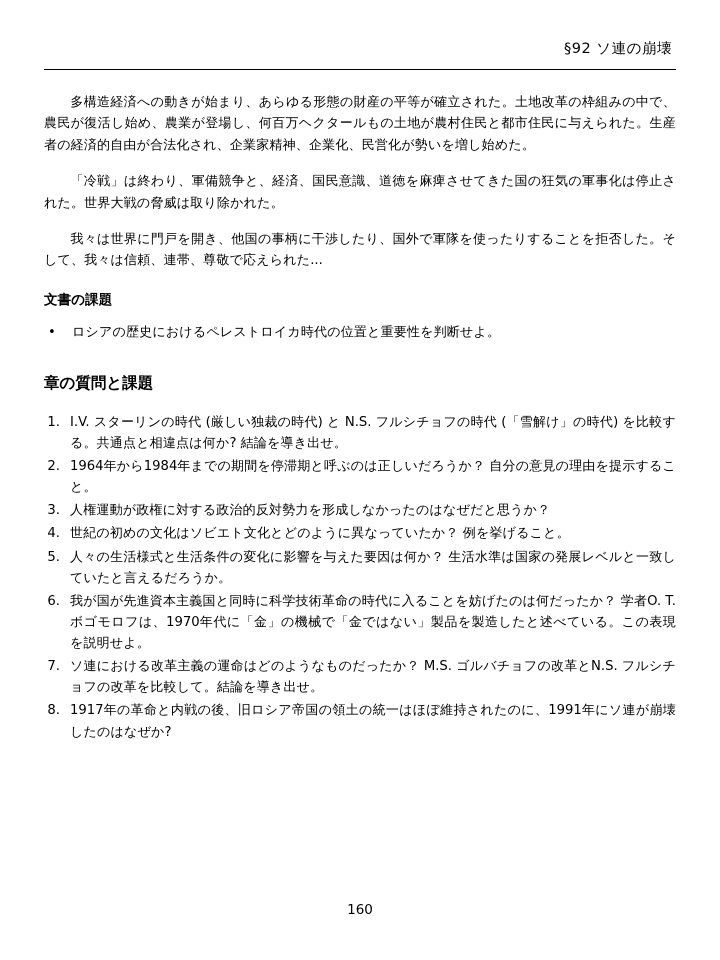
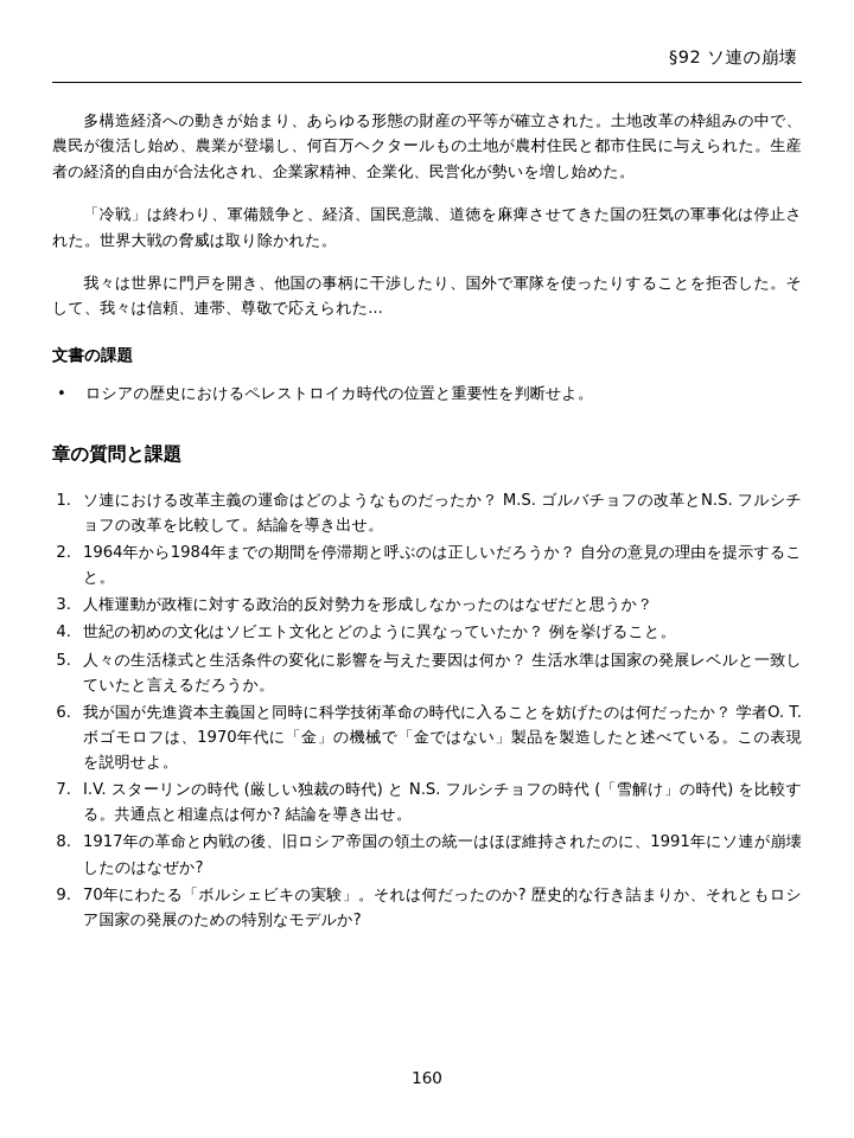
  §92 ソ連の崩壊
  多構造経済への動きが始まり、あらゆる形態の財産の平等が確立された。土地改革の枠組みの中で、農民が復活し始め、農業が登場し、何百万ヘクタールもの土地が農村住民と都市住民に与えられた。生産者の経済的自由が合法化され、企業家精神、企業化、民営化が勢いを増し始めた。
  「冷戦」は終わり、軍備競争と、経済、国民意識、道徳を麻痺させてきた国の狂気の軍事化は停止された。世界大戦の脅威は取り除かれた。
  我々は世界に門戸を開き、他国の事柄に干渉したり、国外で軍隊を使ったりすることを拒否した。そして、我々は信頼、連帯、尊敬で応えられた...
  文書の課題
  •
  ロシアの歴史におけるペレストロイカ時代の位置と重要性を判断せよ。
  章の質問と課題
  1.
- I.V. スターリンの時代 (厳しい独裁の時代) と N.S. フルシチョフの時代 (「雪解け」の時代) を比較する。共通点と相違点は何か? 結論を導き出せ。
+ ソ連における改革主義の運命はどのようなものだったか？ M.S. ゴルバチョフの改革とN.S. フルシチョフの改革を比較して。結論を導き出せ。
  2.
  1964年から1984年までの期間を停滞期と呼ぶのは正しいだろうか？ 自分の意見の理由を提示すること。
  3.
  人権運動が政権に対する政治的反対勢力を形成しなかったのはなぜだと思うか？
  4.
  世紀の初めの文化はソビエト文化とどのように異なっていたか？ 例を挙げること。
  5.
  人々の生活様式と生活条件の変化に影響を与えた要因は何か？ 生活水準は国家の発展レベルと一致していたと言えるだろうか。
  6.
  我が国が先進資本主義国と同時に科学技術革命の時代に入ることを妨げたのは何だったか？ 学者O. T. ボゴモロフは、1970年代に「金」の機械で「金ではない」製品を製造したと述べている。この表現を説明せよ。
  7.
- ソ連における改革主義の運命はどのようなものだったか？ M.S. ゴルバチョフの改革とN.S. フルシチョフの改革を比較して。結論を導き出せ。
+ I.V. スターリンの時代 (厳しい独裁の時代) と N.S. フルシチョフの時代 (「雪解け」の時代) を比較する。共通点と相違点は何か? 結論を導き出せ。
  8.
  1917年の革命と内戦の後、旧ロシア帝国の領土の統一はほぼ維持されたのに、1991年にソ連が崩壊したのはなぜか?
+ 9.
+ 70年にわたる「ボルシェビキの実験」。それは何だったのか? 歴史的な行き詰まりか、それともロシア国家の発展のための特別なモデルか?
  160
